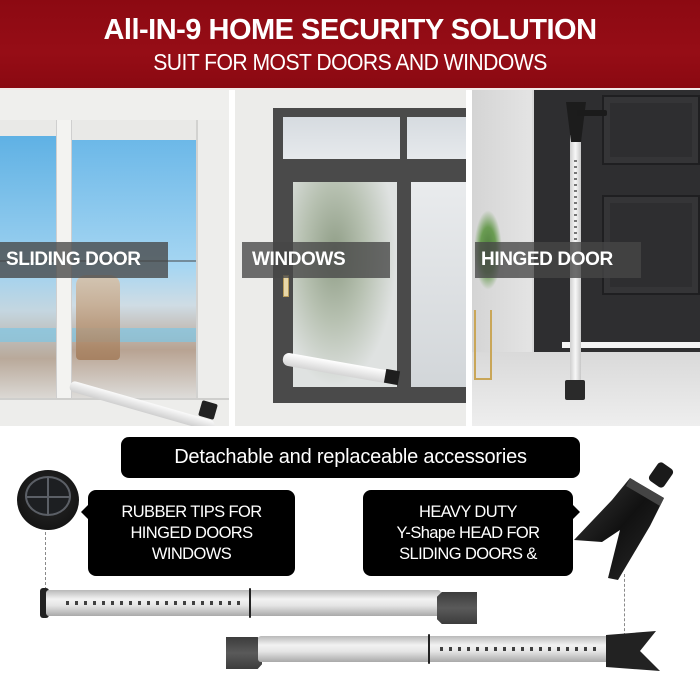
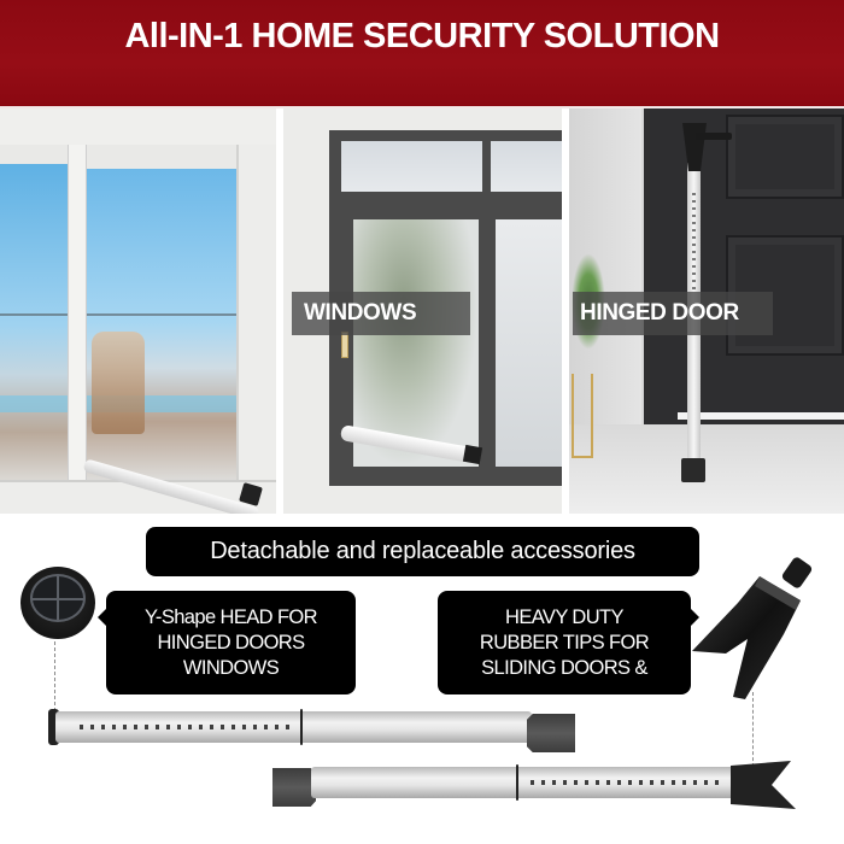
- All-IN-9 HOME SECURITY SOLUTION
+ All-IN-1 HOME SECURITY SOLUTION
- SUIT FOR MOST DOORS AND WINDOWS
- SLIDING DOOR
  WINDOWS
  HINGED DOOR
  Detachable and replaceable accessories
- RUBBER TIPS FOR
+ Y-Shape HEAD FOR
  HINGED DOORS
  WINDOWS
  HEAVY DUTY
- Y-Shape HEAD FOR
+ RUBBER TIPS FOR
  SLIDING DOORS &
